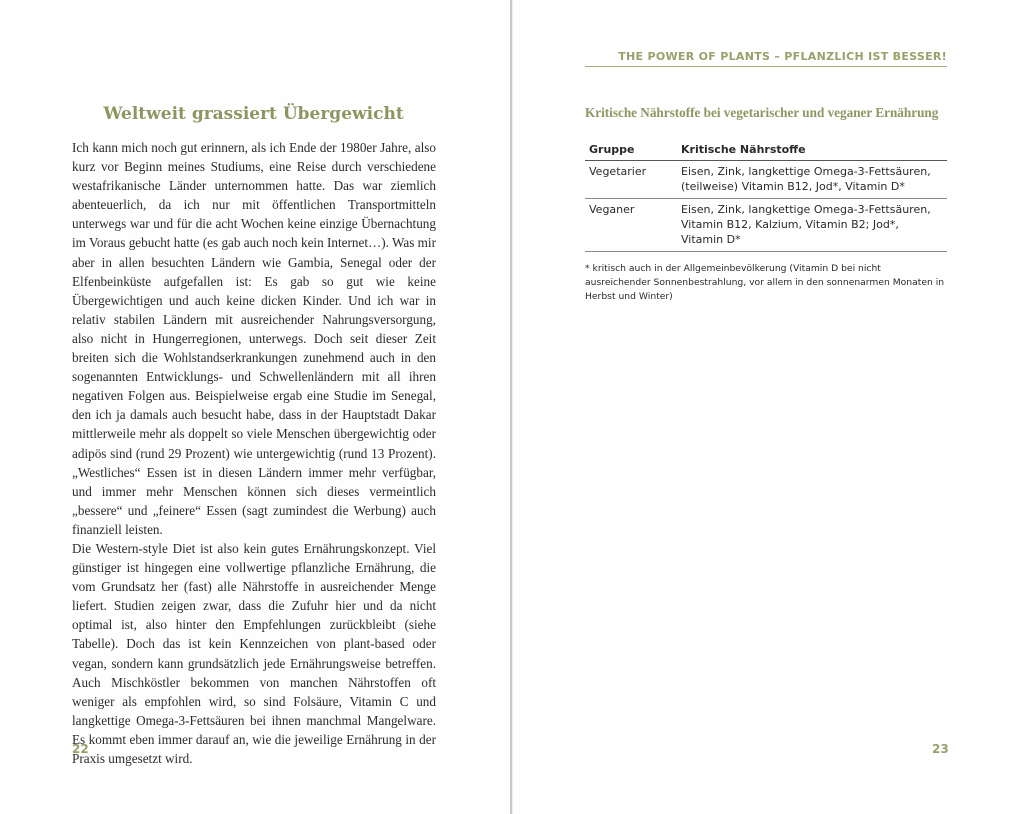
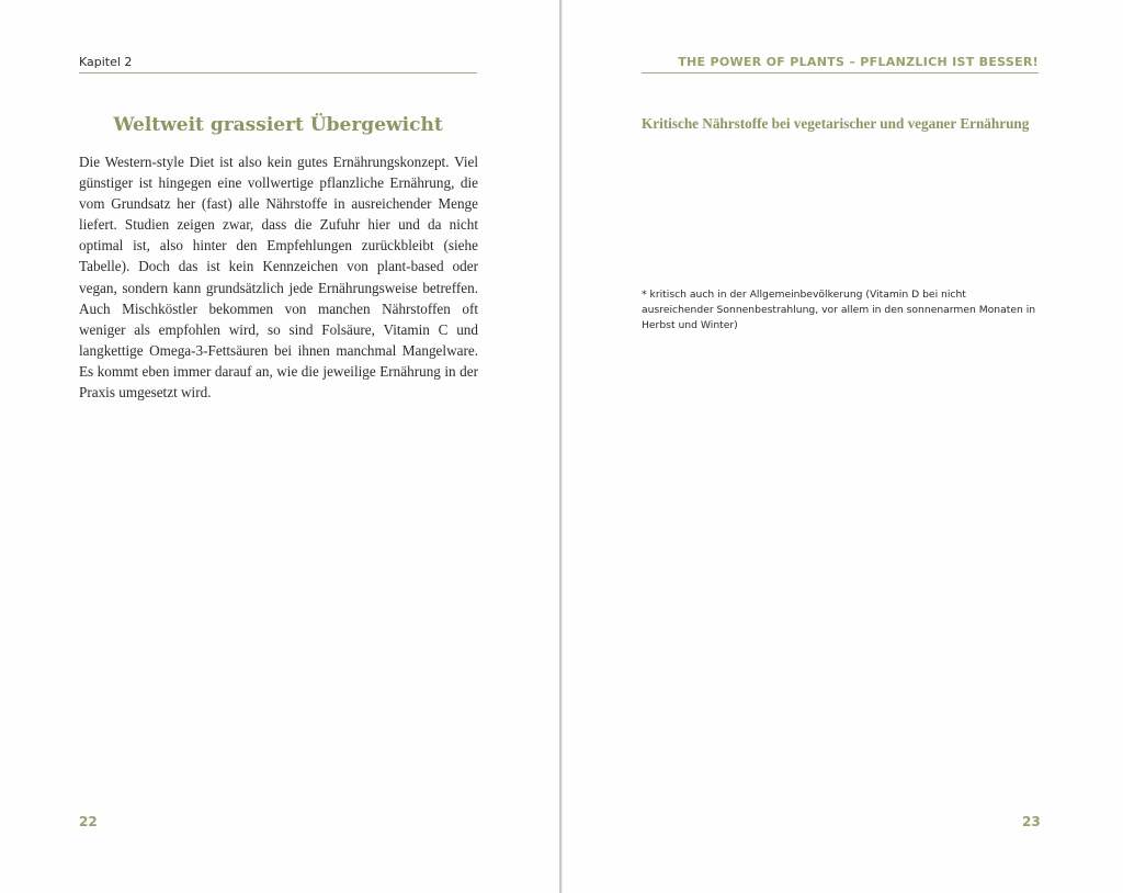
+ Kapitel 2
  Weltweit grassiert Übergewicht
- Ich kann mich noch gut erinnern, als ich Ende der 1980er Jahre, also kurz vor Beginn meines Studiums, eine Reise durch verschiedene westafrikanische Länder unternommen hatte. Das war ziemlich abenteuerlich, da ich nur mit öffentlichen Transportmitteln unterwegs war und für die acht Wochen keine einzige Übernachtung im Voraus gebucht hatte (es gab auch noch kein Internet…). Was mir aber in allen besuchten Ländern wie Gambia, Senegal oder der Elfenbeinküste aufgefallen ist: Es gab so gut wie keine Übergewichtigen und auch keine dicken Kinder. Und ich war in relativ stabilen Ländern mit ausreichender Nahrungsversorgung, also nicht in Hungerregionen, unterwegs. Doch seit dieser Zeit breiten sich die Wohlstandserkrankungen zunehmend auch in den sogenannten Entwicklungs- und Schwellenländern mit all ihren negativen Folgen aus. Beispielweise ergab eine Studie im Senegal, den ich ja damals auch besucht habe, dass in der Hauptstadt Dakar mittlerweile mehr als doppelt so viele Menschen übergewichtig oder adipös sind (rund 29 Prozent) wie untergewichtig (rund 13 Prozent). „Westliches“ Essen ist in diesen Ländern immer mehr verfügbar, und immer mehr Menschen können sich dieses vermeintlich „bessere“ und „feinere“ Essen (sagt zumindest die Werbung) auch finanziell leisten.
  Die Western-style Diet ist also kein gutes Ernährungskonzept. Viel günstiger ist hingegen eine vollwertige pflanzliche Ernährung, die vom Grundsatz her (fast) alle Nährstoffe in ausreichender Menge liefert. Studien zeigen zwar, dass die Zufuhr hier und da nicht optimal ist, also hinter den Empfehlungen zurückbleibt (siehe Tabelle). Doch das ist kein Kennzeichen von plant-based oder vegan, sondern kann grundsätzlich jede Ernährungsweise betreffen. Auch Mischköstler bekommen von manchen Nährstoffen oft weniger als empfohlen wird, so sind Folsäure, Vitamin C und langkettige Omega-3-Fettsäuren bei ihnen manchmal Mangelware. Es kommt eben immer darauf an, wie die jeweilige Ernährung in der Praxis umgesetzt wird.
  22
  THE POWER OF PLANTS – PFLANZLICH IST BESSER!
  Kritische Nährstoffe bei vegetarischer und veganer Ernährung
- Gruppe	Kritische Nährstoffe
- Vegetarier	Eisen, Zink, langkettige Omega-3-Fettsäuren, (teilweise) Vitamin B12, Jod*, Vitamin D*
- Veganer	Eisen, Zink, langkettige Omega-3-Fettsäuren, Vitamin B12, Kalzium, Vitamin B2; Jod*, Vitamin D*
  * kritisch auch in der Allgemeinbevölkerung (Vitamin D bei nicht ausreichender Sonnenbestrahlung, vor allem in den sonnenarmen Monaten in Herbst und Winter)
  23
